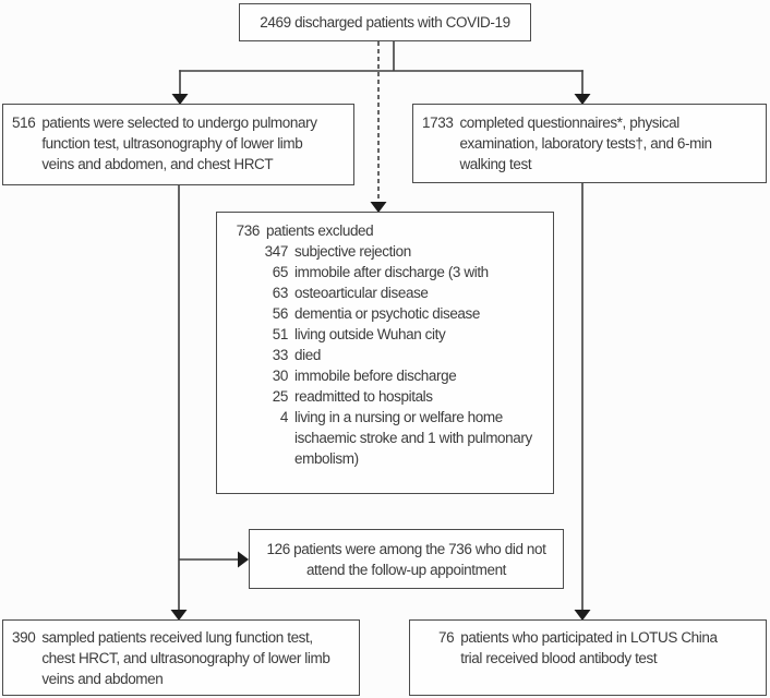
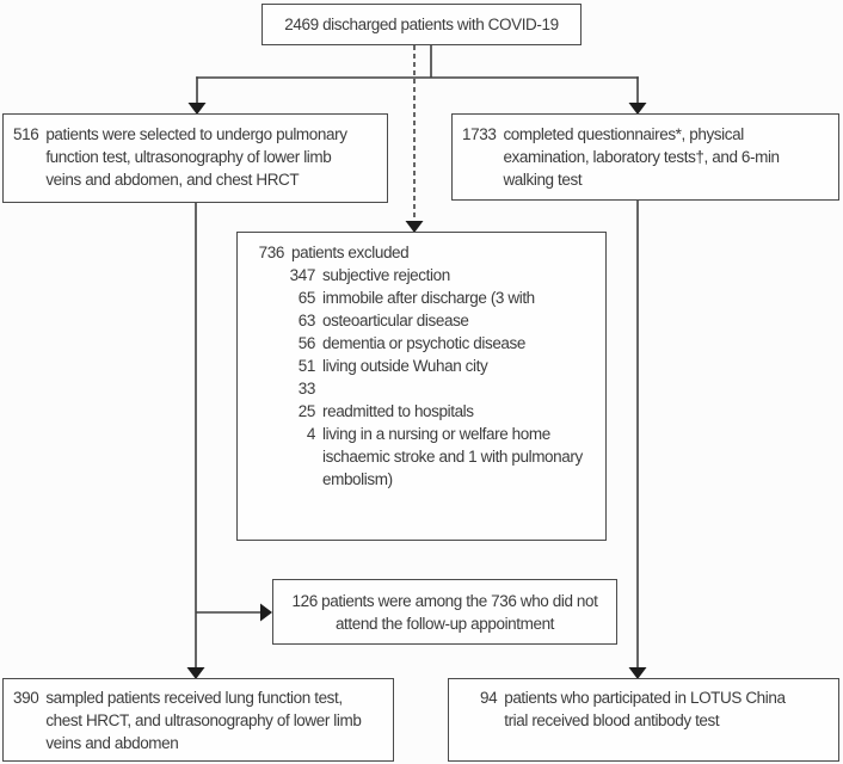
  2469 discharged patients with COVID-19
  516
  patients were selected to undergo pulmonary
  function test, ultrasonography of lower limb
  veins and abdomen, and chest HRCT
  1733
  completed questionnaires*, physical
  examination, laboratory tests†, and 6-min
  walking test
  736
  patients excluded
  347
  subjective rejection
  65
  immobile after discharge (3 with
  63
  osteoarticular disease
  56
  dementia or psychotic disease
  51
  living outside Wuhan city
  33
- died
- 30
- immobile before discharge
  25
  readmitted to hospitals
  4
  living in a nursing or welfare home
  ischaemic stroke and 1 with pulmonary
  embolism)
  126 patients were among the 736 who did not
  attend the follow-up appointment
  390
  sampled patients received lung function test,
  chest HRCT, and ultrasonography of lower limb
  veins and abdomen
- 76
+ 94
  patients who participated in LOTUS China
  trial received blood antibody test
